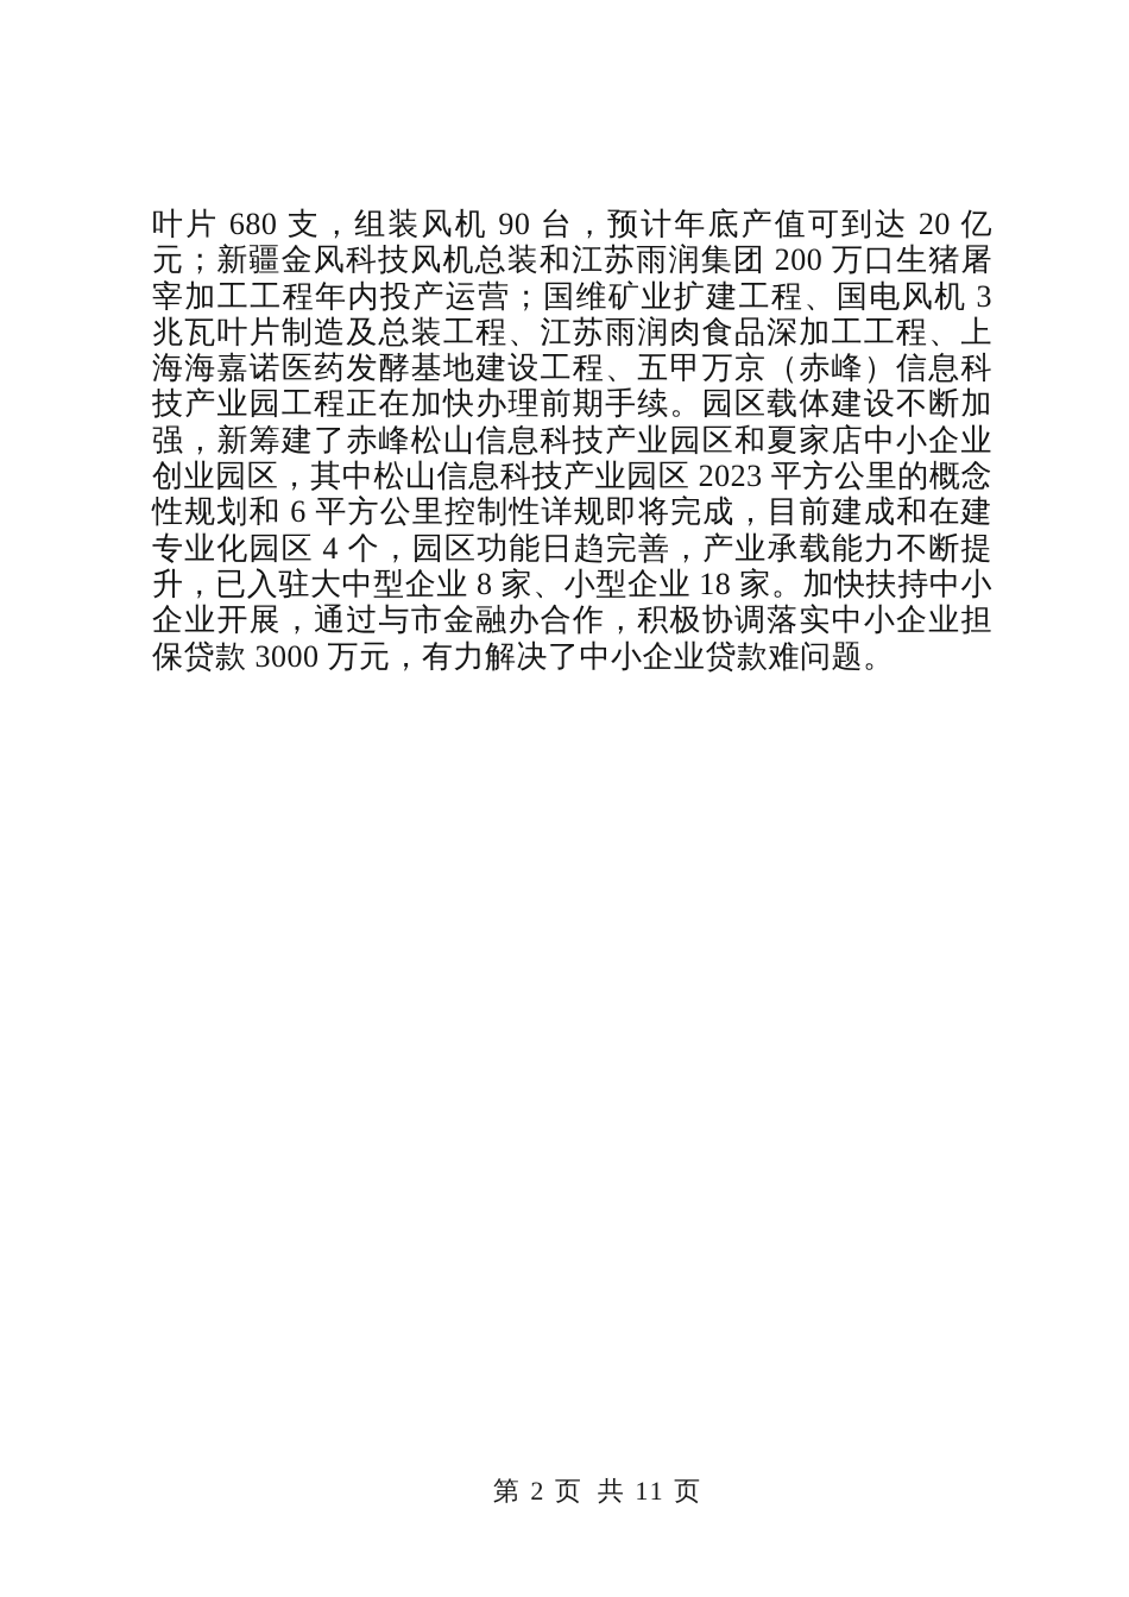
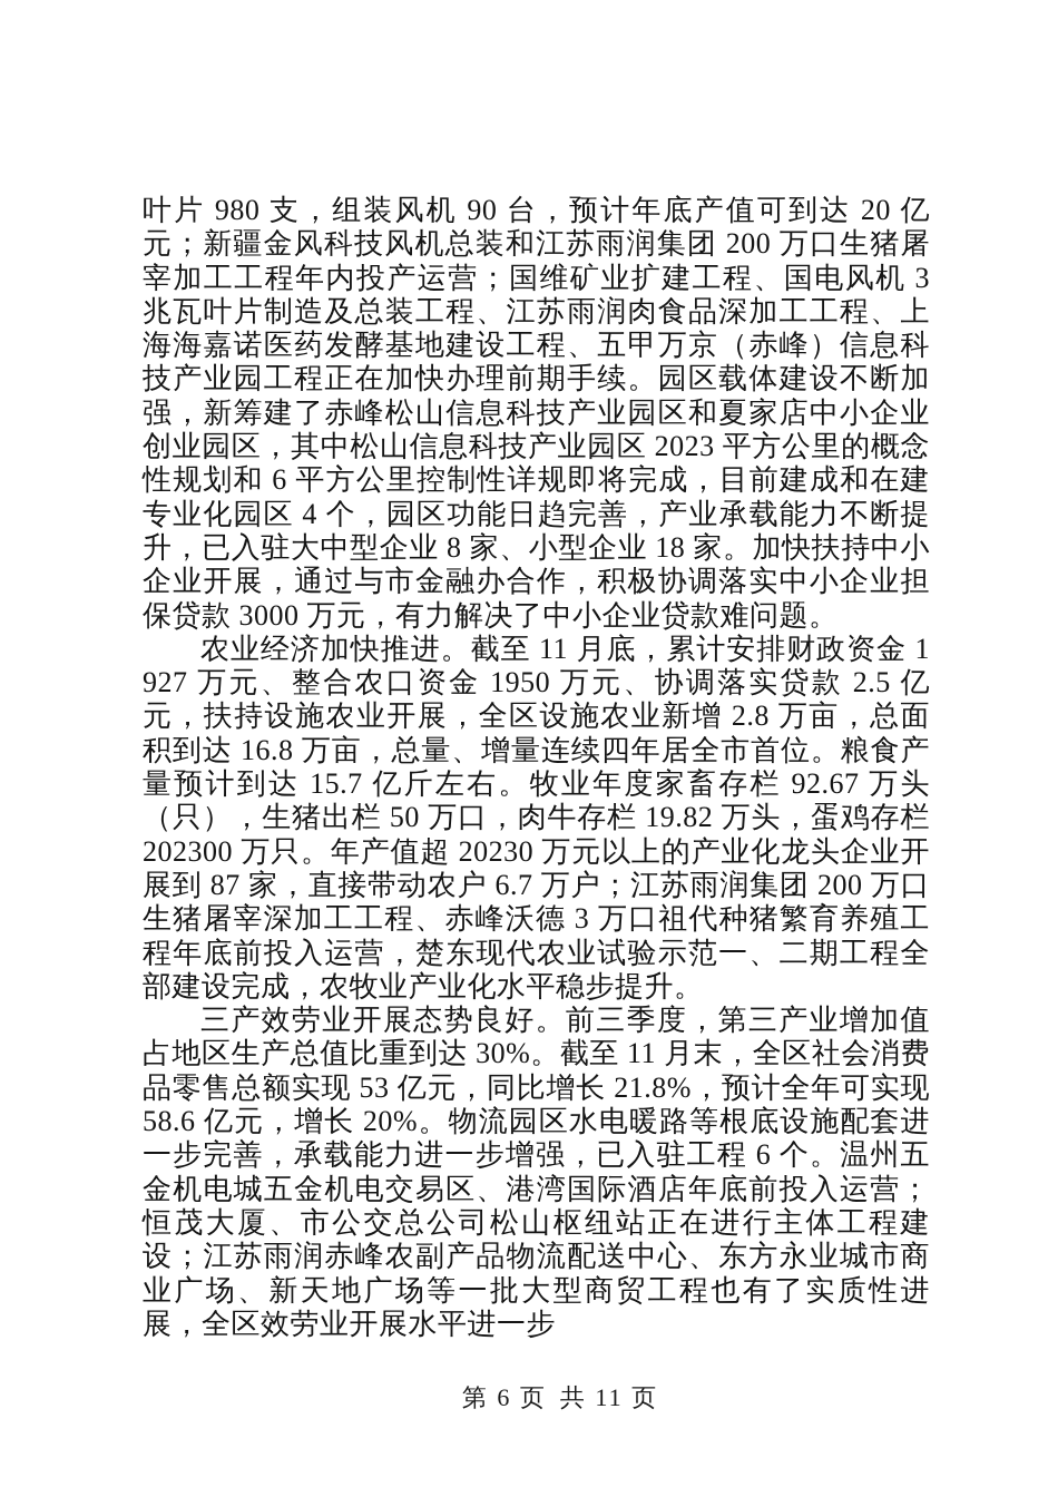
- 叶片 680 支，组装风机 90 台，预计年底产值可到达 20 亿元；新疆金风科技风机总装和江苏雨润集团 200 万口生猪屠宰加工工程年内投产运营；国维矿业扩建工程、国电风机 3 兆瓦叶片制造及总装工程、江苏雨润肉食品深加工工程、上海海嘉诺医药发酵基地建设工程、五甲万京（赤峰）信息科技产业园工程正在加快办理前期手续。园区载体建设不断加强，新筹建了赤峰松山信息科技产业园区和夏家店中小企业创业园区，其中松山信息科技产业园区 2023 平方公里的概念性规划和 6 平方公里控制性详规即将完成，目前建成和在建专业化园区 4 个，园区功能日趋完善，产业承载能力不断提升，已入驻大中型企业 8 家、小型企业 18 家。加快扶持中小企业开展，通过与市金融办合作，积极协调落实中小企业担保贷款 3000 万元，有力解决了中小企业贷款难问题。
+ 叶片 980 支，组装风机 90 台，预计年底产值可到达 20 亿元；新疆金风科技风机总装和江苏雨润集团 200 万口生猪屠宰加工工程年内投产运营；国维矿业扩建工程、国电风机 3 兆瓦叶片制造及总装工程、江苏雨润肉食品深加工工程、上海海嘉诺医药发酵基地建设工程、五甲万京（赤峰）信息科技产业园工程正在加快办理前期手续。园区载体建设不断加强，新筹建了赤峰松山信息科技产业园区和夏家店中小企业创业园区，其中松山信息科技产业园区 2023 平方公里的概念性规划和 6 平方公里控制性详规即将完成，目前建成和在建专业化园区 4 个，园区功能日趋完善，产业承载能力不断提升，已入驻大中型企业 8 家、小型企业 18 家。加快扶持中小企业开展，通过与市金融办合作，积极协调落实中小企业担保贷款 3000 万元，有力解决了中小企业贷款难问题。
+ 农业经济加快推进。截至 11 月底，累计安排财政资金 1927 万元、整合农口资金 1950 万元、协调落实贷款 2.5 亿元，扶持设施农业开展，全区设施农业新增 2.8 万亩，总面积到达 16.8 万亩，总量、增量连续四年居全市首位。粮食产量预计到达 15.7 亿斤左右。牧业年度家畜存栏 92.67 万头（只），生猪出栏 50 万口，肉牛存栏 19.82 万头，蛋鸡存栏 202300 万只。年产值超 20230 万元以上的产业化龙头企业开展到 87 家，直接带动农户 6.7 万户；江苏雨润集团 200 万口生猪屠宰深加工工程、赤峰沃德 3 万口祖代种猪繁育养殖工程年底前投入运营，楚东现代农业试验示范一、二期工程全部建设完成，农牧业产业化水平稳步提升。
+ 三产效劳业开展态势良好。前三季度，第三产业增加值占地区生产总值比重到达 30%。截至 11 月末，全区社会消费品零售总额实现 53 亿元，同比增长 21.8%，预计全年可实现 58.6 亿元，增长 20%。物流园区水电暖路等根底设施配套进一步完善，承载能力进一步增强，已入驻工程 6 个。温州五金机电城五金机电交易区、港湾国际酒店年底前投入运营；恒茂大厦、市公交总公司松山枢纽站正在进行主体工程建设；江苏雨润赤峰农副产品物流配送中心、东方永业城市商业广场、新天地广场等一批大型商贸工程也有了实质性进展，全区效劳业开展水平进一步
- 第 2 页
+ 第 6 页
  共 11 页
